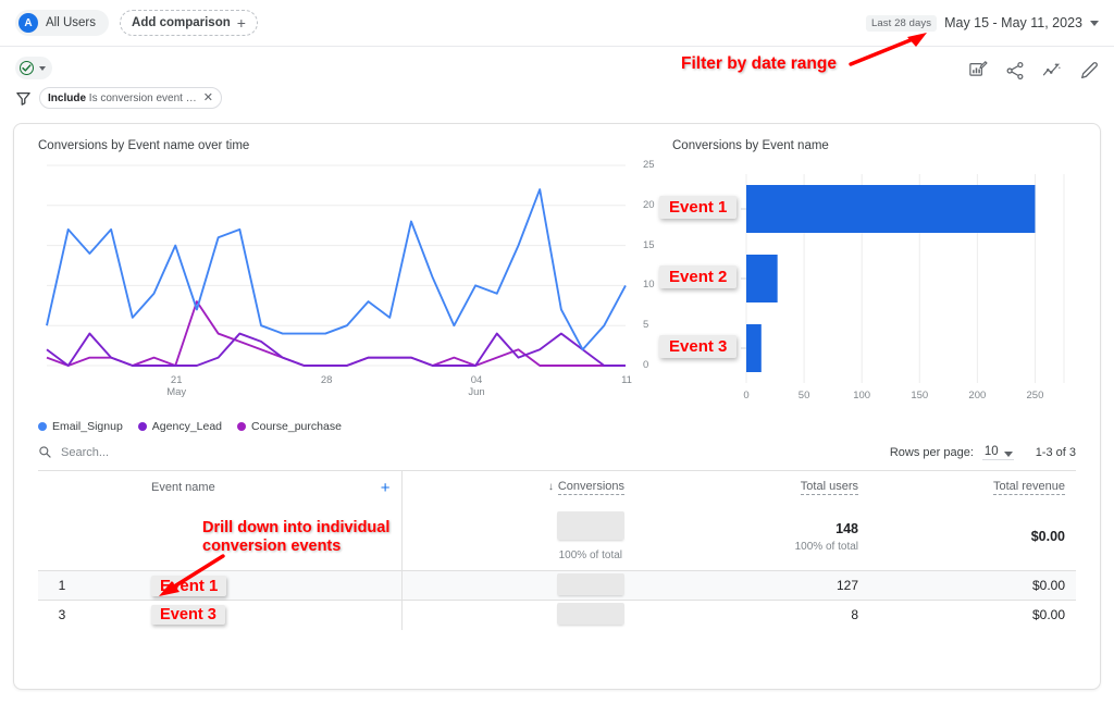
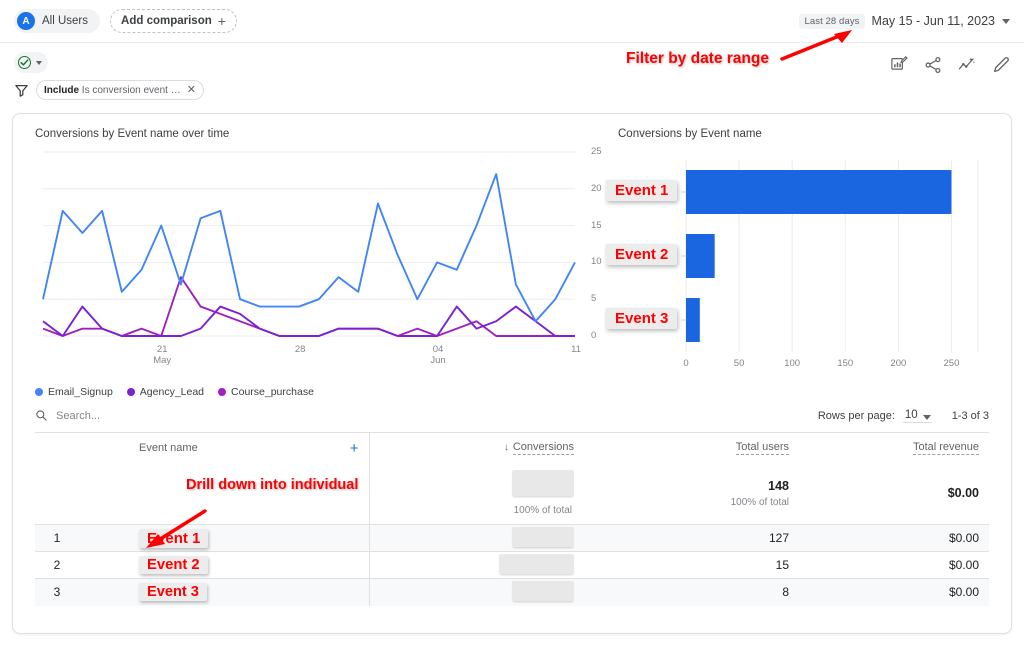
  A
  All Users
  Add comparison
  +
  Last 28 days
- May 15 - May 11, 2023
+ May 15 - Jun 11, 2023
  Include Is conversion event …
  ✕
  Conversions by Event name over time
  0
  5
  10
  15
  20
  25
  21
  May
  28
  04
  Jun
  11
  Email_Signup
  Agency_Lead
  Course_purchase
  Conversions by Event name
  0
  50
  100
  150
  200
  250
  Event 1
  Event 2
  Event 3
  Search...
  Rows per page:
  10
  1-3 of 3
  	Event name +	↓ Conversions	Total users	Total revenue
  		100% of total	148 100% of total	$0.00
  1	Eent 1		127	$0.00
+ 2	Event 2		15	$0.00
  3	Event 3		8	$0.00
  Filter by date range
  Drill down into individual
- conversion events
